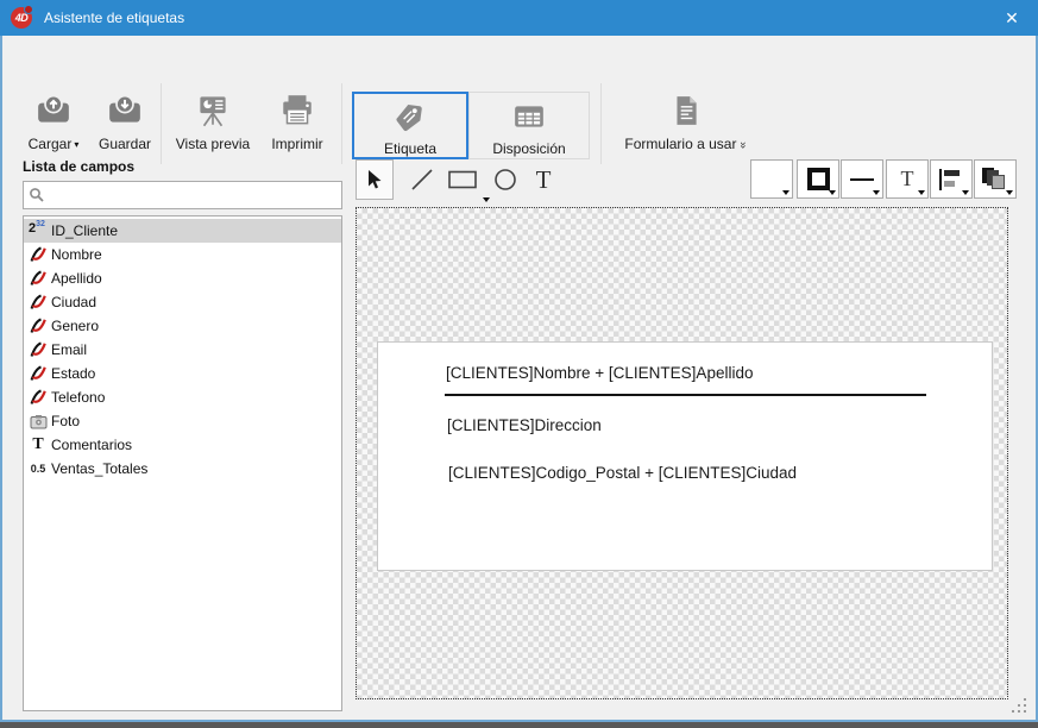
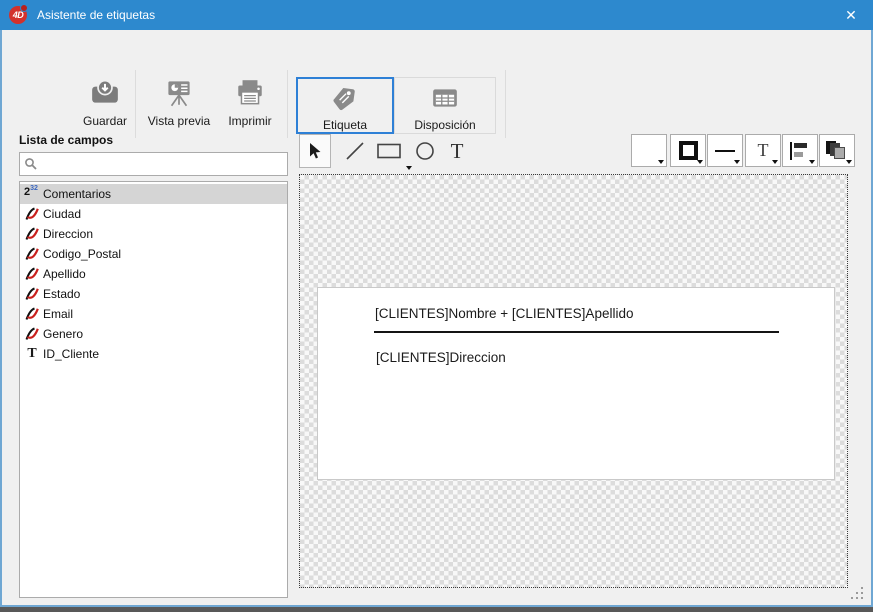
  4D
  Asistente de etiquetas
  ✕
- Cargar
- ▾
  Guardar
  Vista previa
  Imprimir
  Etiqueta
  Disposición
- Formulario a usar
  Lista de campos
  2
- ID_Cliente
+ Comentarios
- Nombre
- Apellido
+ Ciudad
+ Direccion
+ Codigo_Postal
- Ciudad
+ Apellido
- Genero
+ Estado
  Email
- Estado
+ Genero
- Telefono
- Foto
  T
- Comentarios
+ ID_Cliente
- 0.5
- Ventas_Totales
  T
  T
  [CLIENTES]Nombre + [CLIENTES]Apellido
  [CLIENTES]Direccion
- [CLIENTES]Codigo_Postal + [CLIENTES]Ciudad
